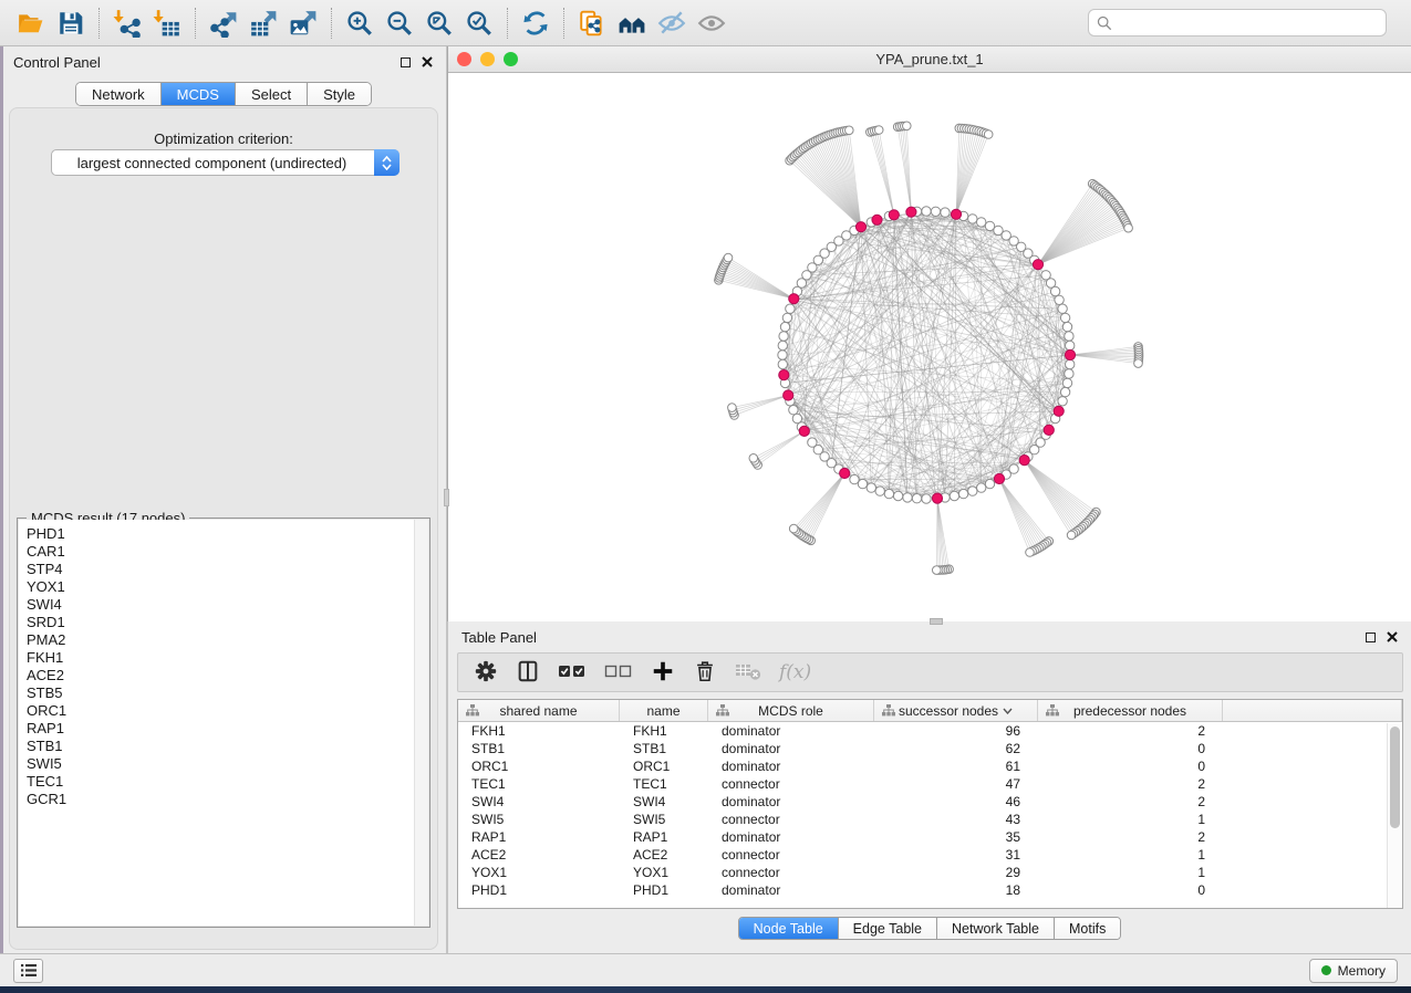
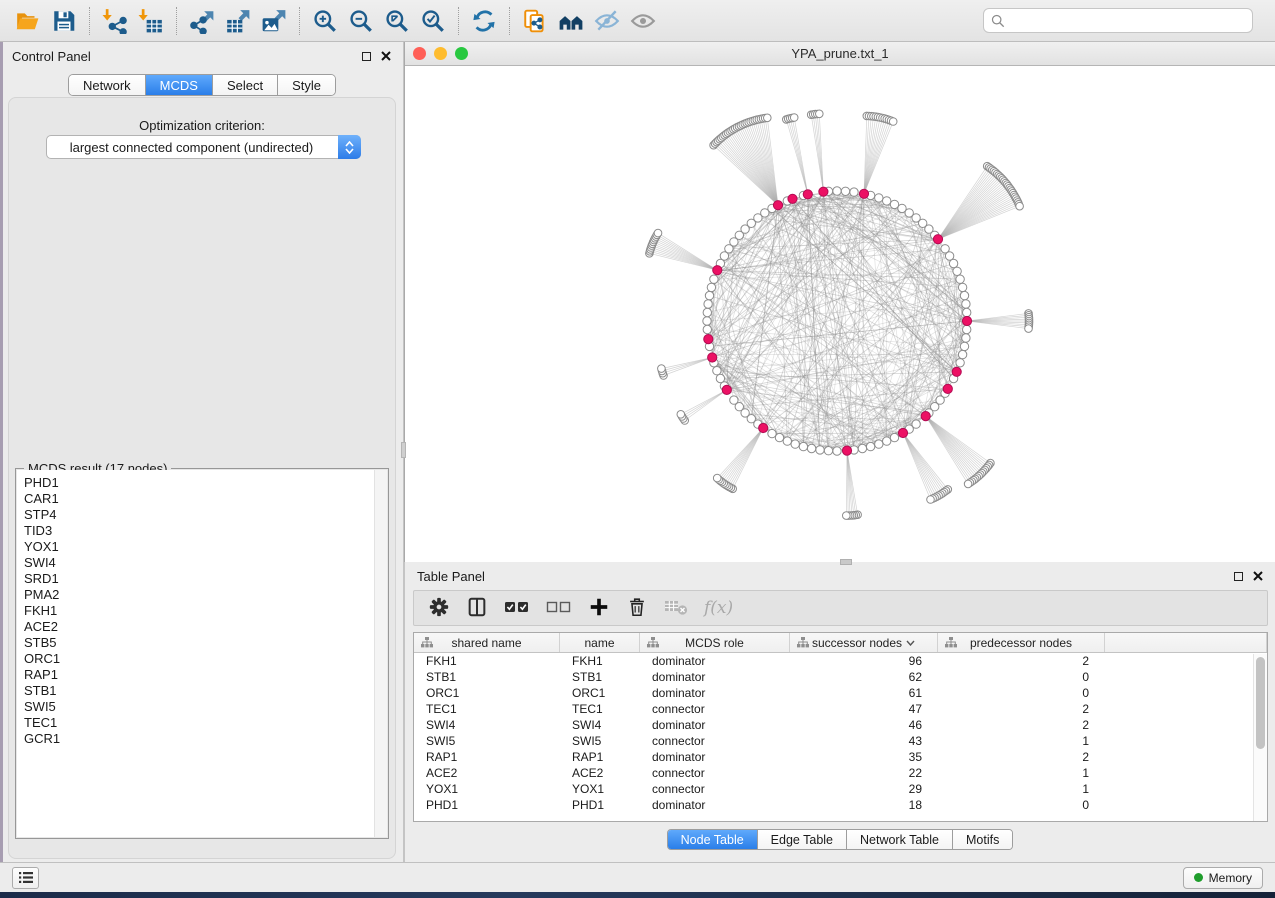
  Control Panel
  Network
  MCDS
  Select
  Style
  Optimization criterion:
  largest connected component (undirected)
  MCDS result (17 nodes)
  PHD1
  CAR1
  STP4
+ TID3
  YOX1
  SWI4
  SRD1
  PMA2
  FKH1
  ACE2
  STB5
  ORC1
  RAP1
  STB1
  SWI5
  TEC1
  GCR1
  YPA_prune.txt_1
  Table Panel
  f(x)
  shared name
  name
  MCDS role
  successor nodes
  predecessor nodes
  FKH1
  FKH1
  dominator
  96
  2
  STB1
  STB1
  dominator
  62
  0
  ORC1
  ORC1
  dominator
  61
  0
  TEC1
  TEC1
  connector
  47
  2
  SWI4
  SWI4
  dominator
  46
  2
  SWI5
  SWI5
  connector
  43
  1
  RAP1
  RAP1
  dominator
  35
  2
  ACE2
  ACE2
  connector
- 31
+ 22
  1
  YOX1
  YOX1
  connector
  29
  1
  PHD1
  PHD1
  dominator
  18
  0
  Node Table
  Edge Table
  Network Table
  Motifs
  Memory
